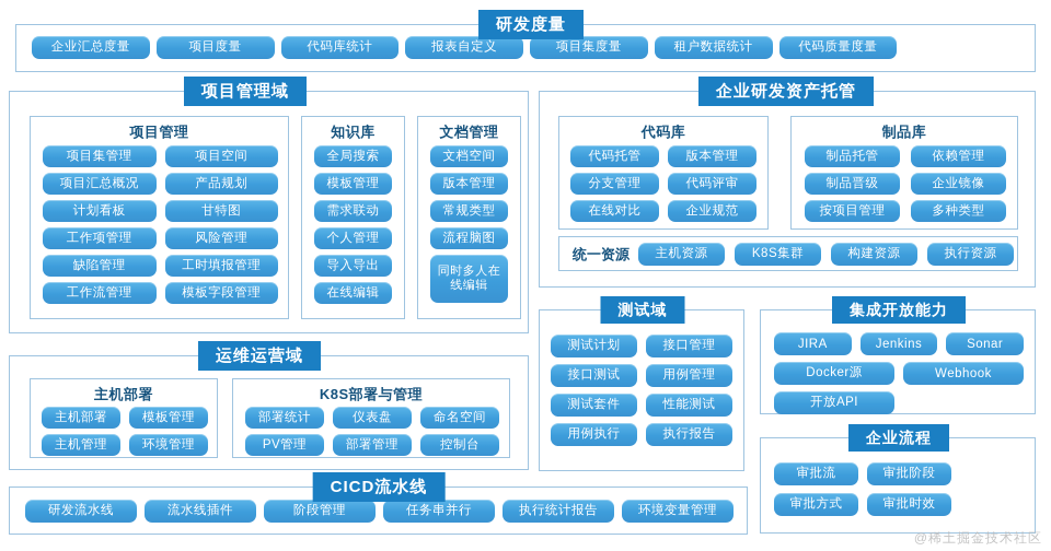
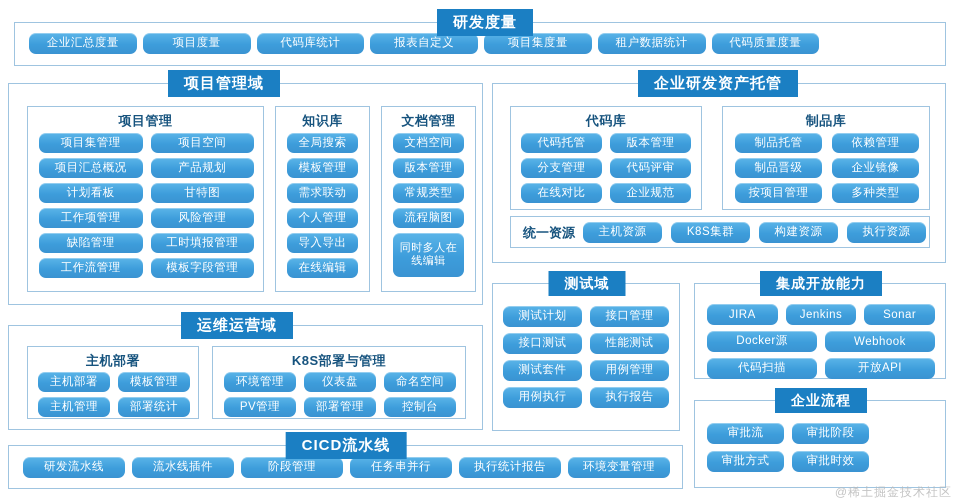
  研发度量
  企业汇总度量
  项目度量
  代码库统计
  报表自定义
  项目集度量
  租户数据统计
  代码质量度量
  项目管理域
  项目管理
  项目集管理
  项目空间
  项目汇总概况
  产品规划
  计划看板
  甘特图
  工作项管理
  风险管理
  缺陷管理
  工时填报管理
  工作流管理
  模板字段管理
  知识库
  全局搜索
  模板管理
  需求联动
  个人管理
  导入导出
  在线编辑
  文档管理
  文档空间
  版本管理
  常规类型
  流程脑图
  同时多人在线编辑
  企业研发资产托管
  代码库
  代码托管
  版本管理
  分支管理
  代码评审
  在线对比
  企业规范
  制品库
  制品托管
  依赖管理
  制品晋级
  企业镜像
  按项目管理
  多种类型
  统一资源
  主机资源
  K8S集群
  构建资源
  执行资源
  测试域
  测试计划
  接口管理
  接口测试
- 用例管理
+ 性能测试
  测试套件
- 性能测试
+ 用例管理
  用例执行
  执行报告
  集成开放能力
  JIRA
  Jenkins
  Sonar
  Docker源
  Webhook
+ 代码扫描
  开放API
  企业流程
  审批流
  审批阶段
  审批方式
  审批时效
  运维运营域
  主机部署
  主机部署
  模板管理
  主机管理
- 环境管理
+ 部署统计
  K8S部署与管理
- 部署统计
+ 环境管理
  仪表盘
  命名空间
  PV管理
  部署管理
  控制台
  CICD流水线
  研发流水线
  流水线插件
  阶段管理
  任务串并行
  执行统计报告
  环境变量管理
  @稀土掘金技术社区
